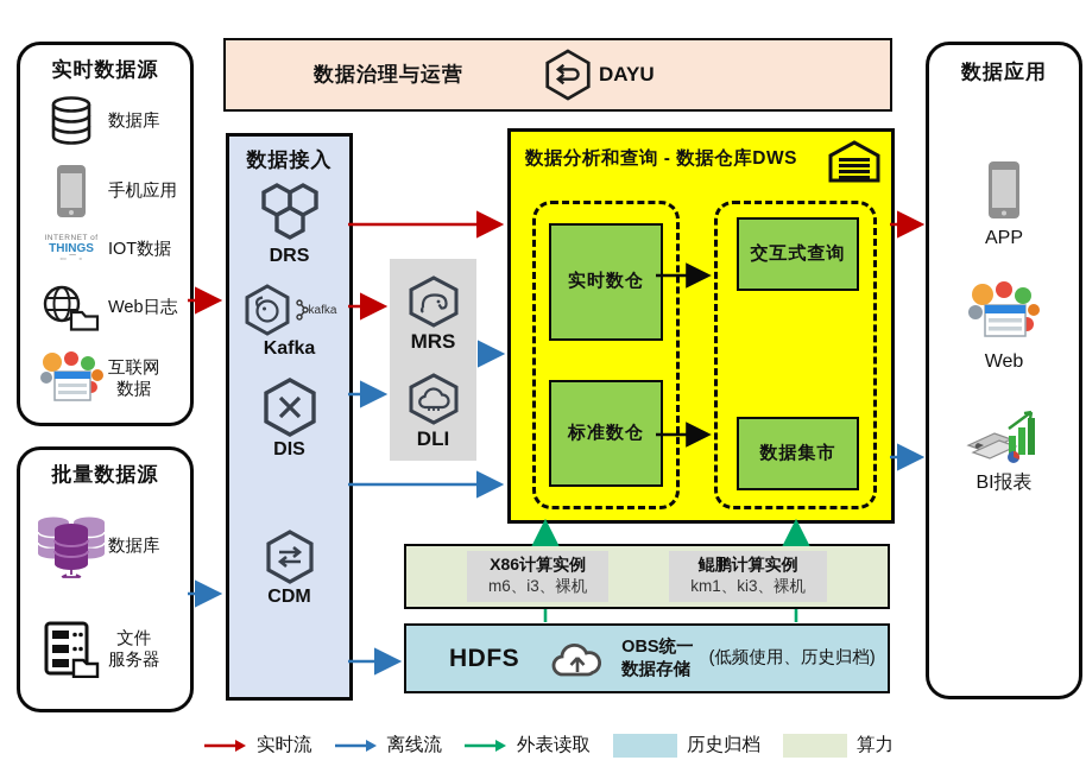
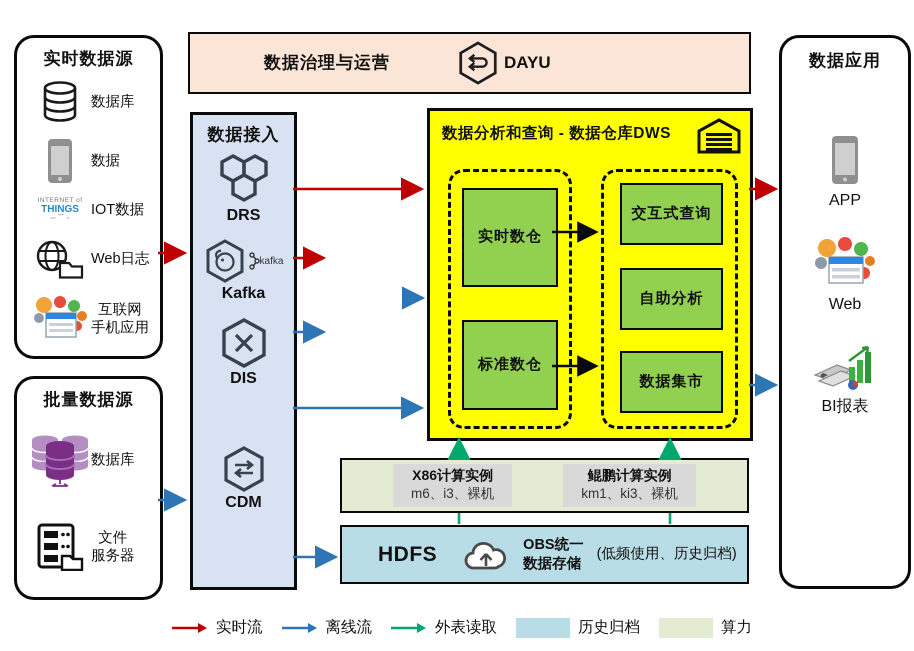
  实时数据源
  数据库
- 手机应用
+ 数据
  THINGS
  IOT数据
  Web日志
  互联网
- 数据
+ 手机应用
  批量数据源
  数据库
  文件
  服务器
  数据治理与运营
  DAYU
  数据接入
  DRS
  kafka
  Kafka
  DIS
  CDM
- MRS
- DLI
  数据分析和查询 - 数据仓库DWS
  实时数仓
  标准数仓
  交互式查询
+ 自助分析
  数据集市
  X86计算实例
  m6、i3、裸机
  鲲鹏计算实例
  km1、ki3、裸机
  HDFS
  OBS统一
  数据存储
  (低频使用、历史归档)
  数据应用
  APP
  Web
  BI报表
  实时流
  离线流
  外表读取
  历史归档
  算力
